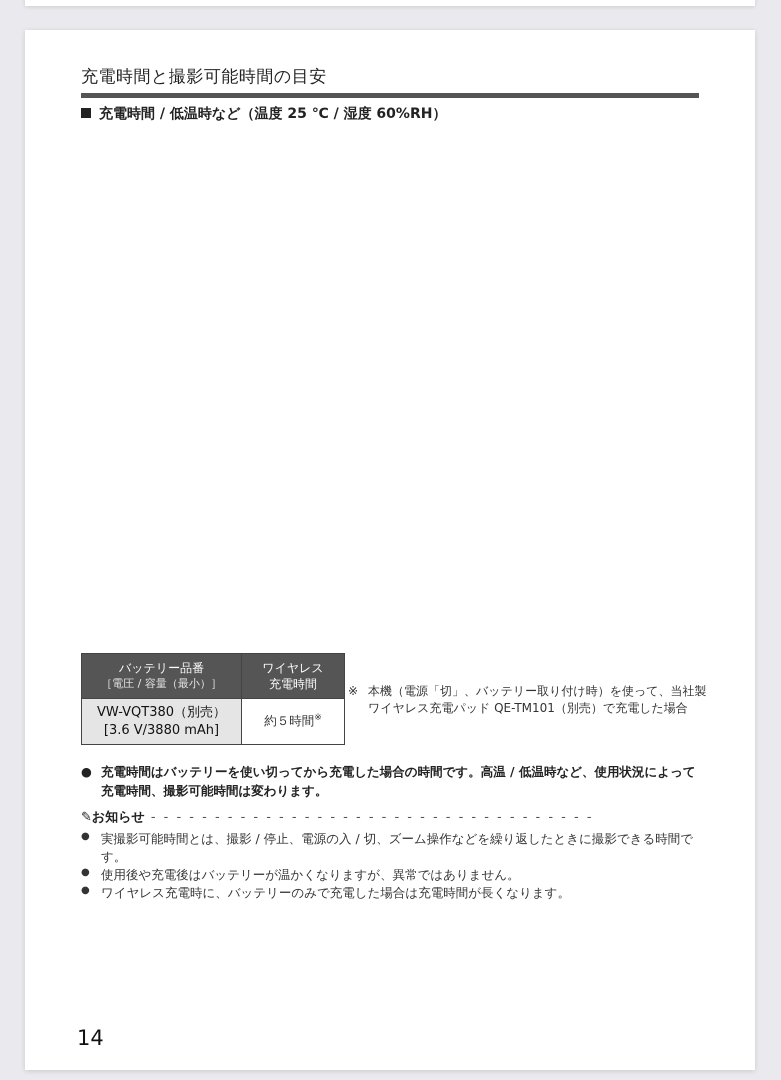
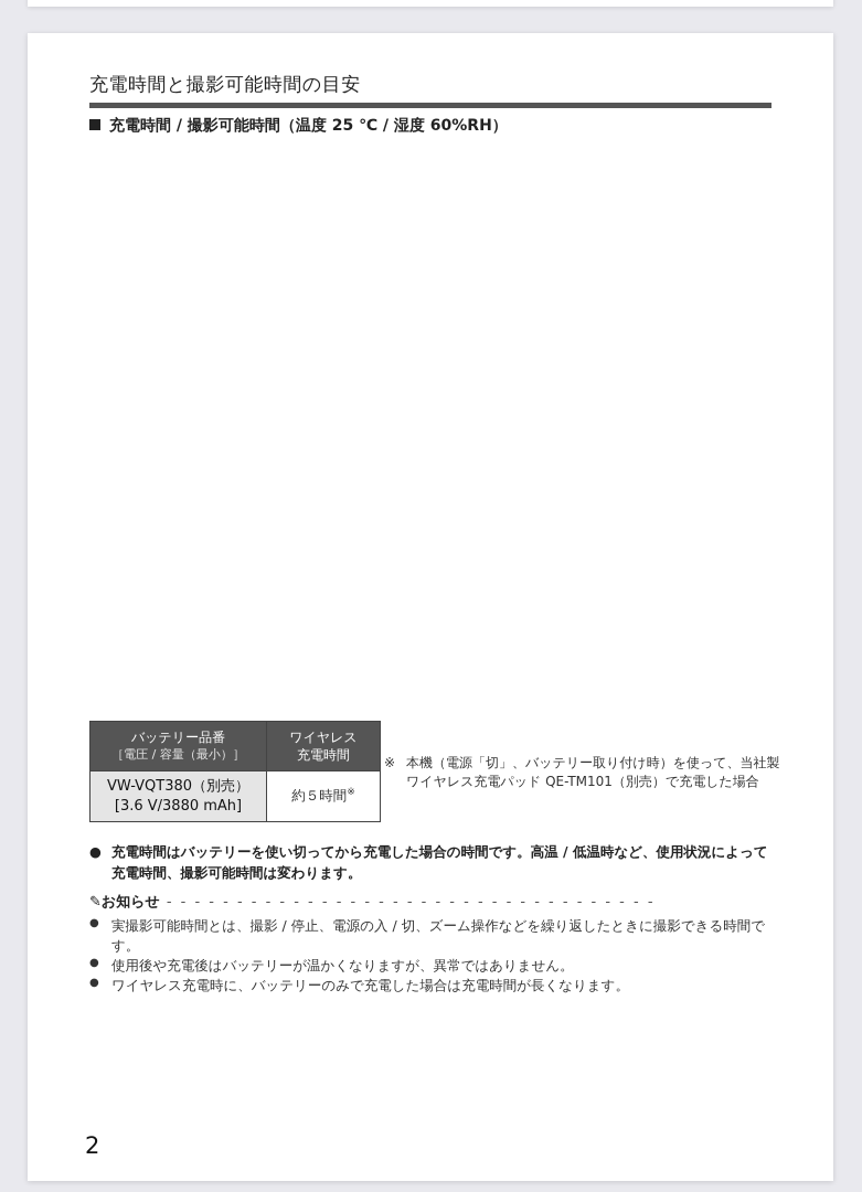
  充電時間と撮影可能時間の目安
- 充電時間 / 低温時など（温度 25 ℃ / 湿度 60%RH）
+ 充電時間 / 撮影可能時間（温度 25 ℃ / 湿度 60%RH）
  バッテリー品番［電圧 / 容量（最小）］	ワイヤレス充電時間
  VW-VQT380（別売）[3.6 V/3880 mAh]	約５時間※
  ※
  本機（電源「切」、バッテリー取り付け時）を使って、当社製ワイヤレス充電パッド QE-TM101（別売）で充電した場合
  ●
  充電時間はバッテリーを使い切ってから充電した場合の時間です。高温 / 低温時など、使用状況によって充電時間、撮影可能時間は変わります。
  ✎お知らせ - - - - - - - - - - - - - - - - - - - - - - - - - - - - - - - - - - -
  ●
  実撮影可能時間とは、撮影 / 停止、電源の入 / 切、ズーム操作などを繰り返したときに撮影できる時間です。
  ●
  使用後や充電後はバッテリーが温かくなりますが、異常ではありません。
  ●
  ワイヤレス充電時に、バッテリーのみで充電した場合は充電時間が長くなります。
- 14
+ 2
